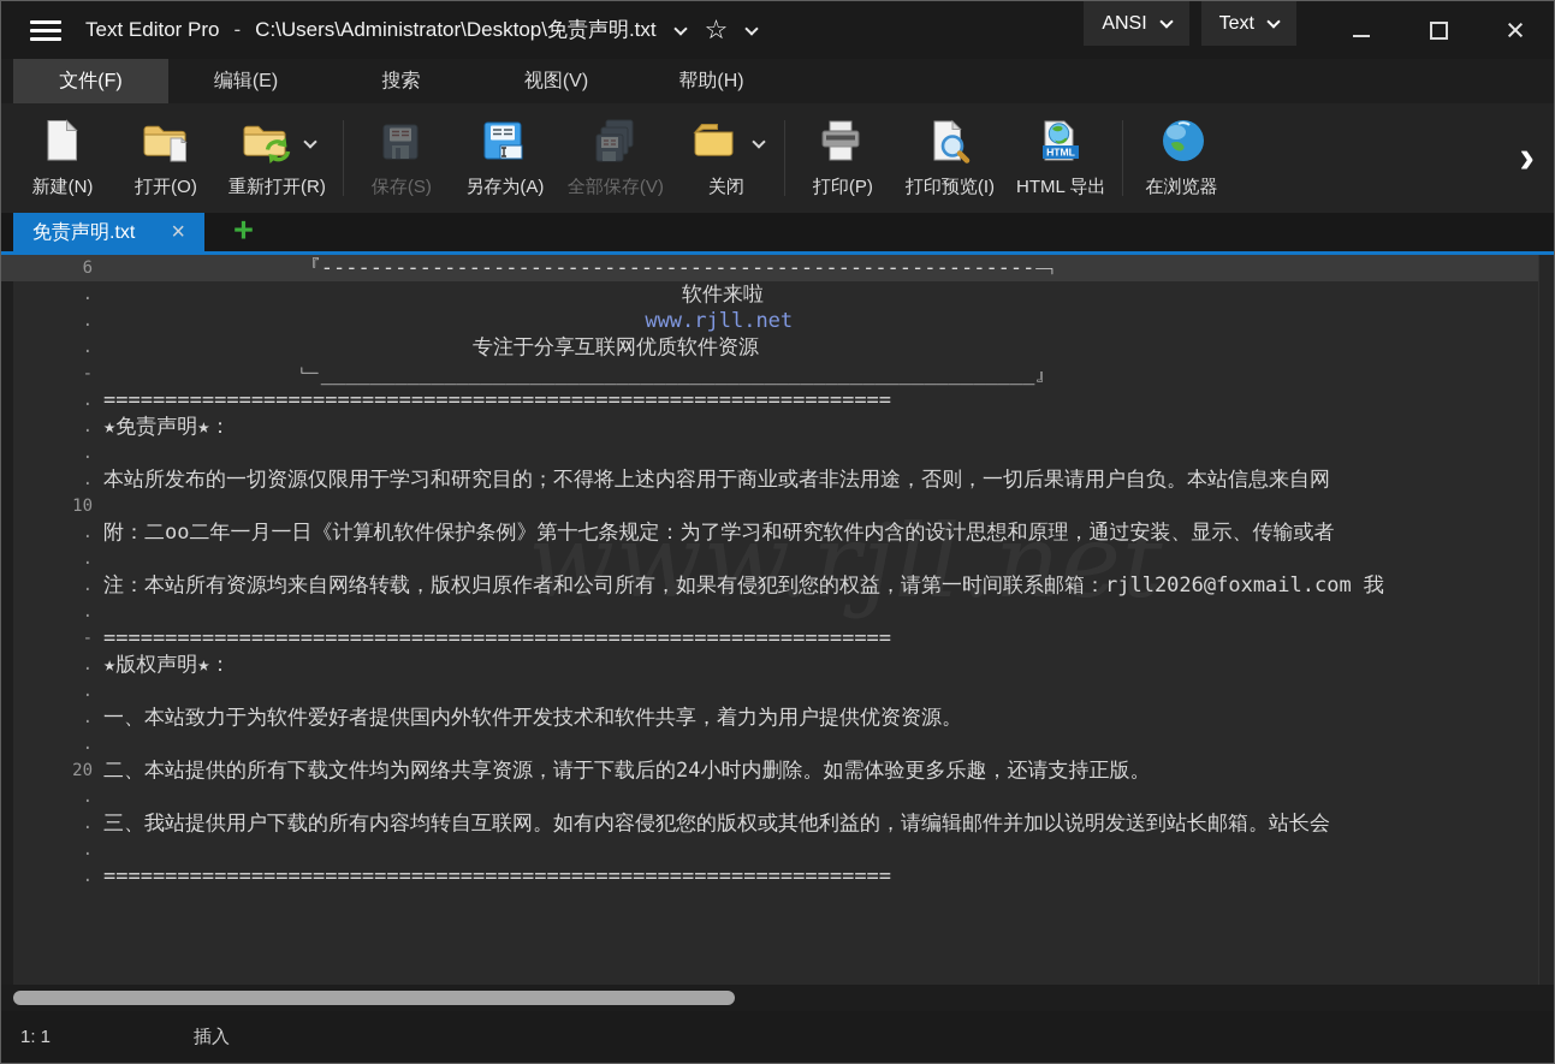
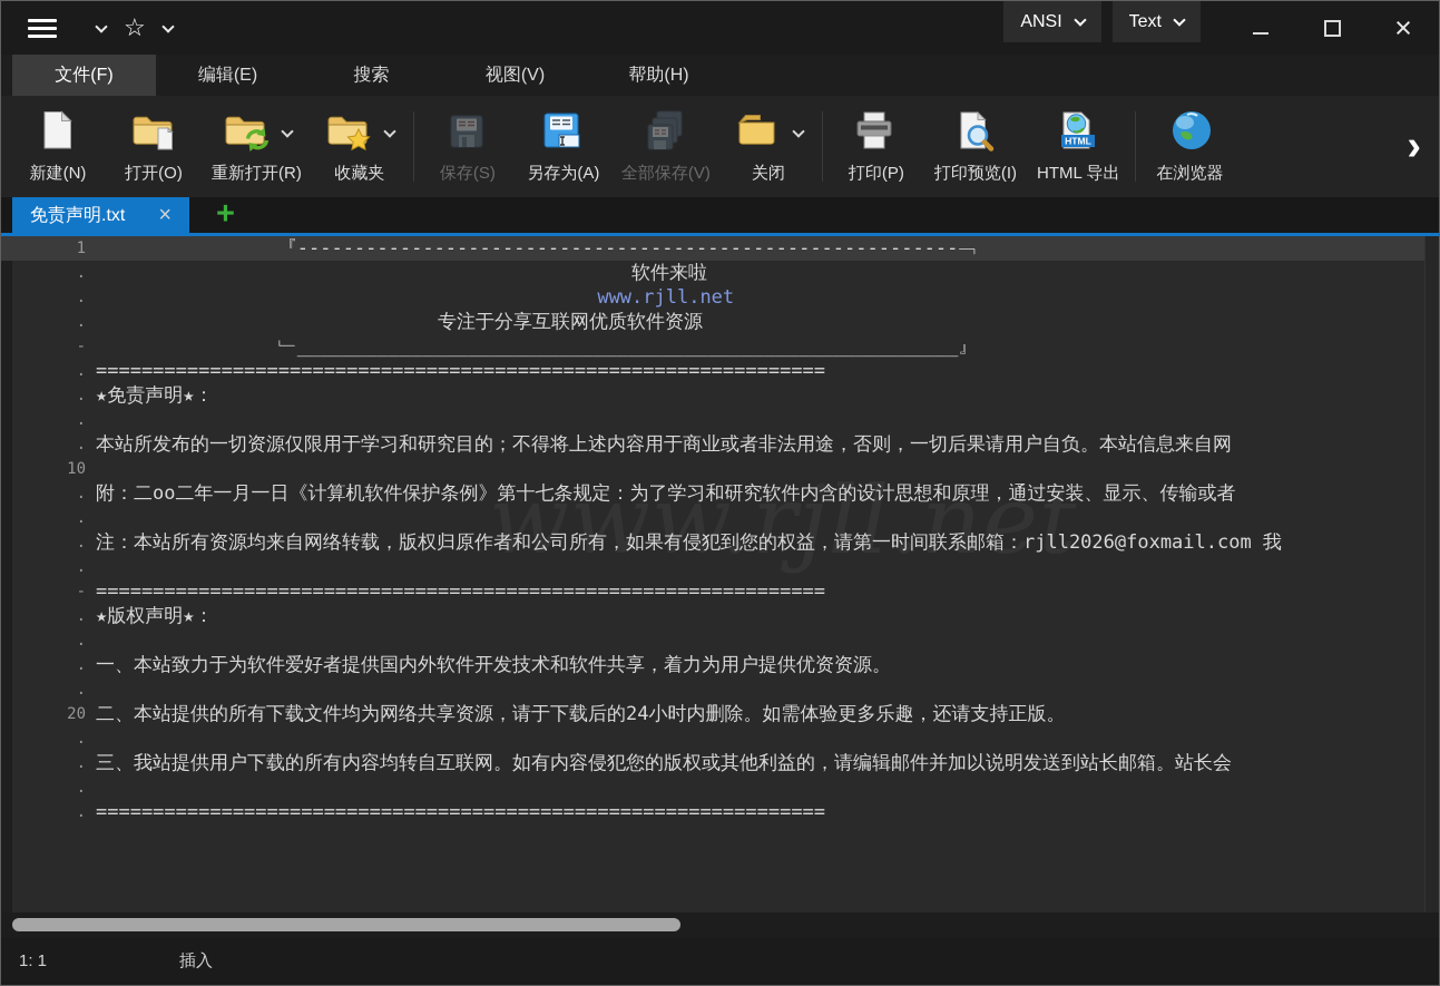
- Text Editor Pro - C:\Users\Administrator\Desktop\免责声明.txt
  ☆
  ANSI
  Text
  ×
  文件(F)
  编辑(E)
  搜索
  视图(V)
  帮助(H)
  新建(N)
  打开(O)
  重新打开(R)
+ 收藏夹
  保存(S)
  另存为(A)
  全部保存(V)
  关闭
  打印(P)
  打印预览(I)
  HTML
  HTML 导出
  在浏览器
  ›
  免责声明.txt
  ×
  +
  www.rjll.net
- 6
+ 1
  『----------------------------------------------------------﹁
  .
  软件来啦
  .
  www.rjll.net
  .
  专注于分享互联网优质软件资源
  -
  ﹂__________________________________________________________』
  .
  ================================================================
  .
  ★免责声明★：
  .
  .
  本站所发布的一切资源仅限用于学习和研究目的；不得将上述内容用于商业或者非法用途，否则，一切后果请用户自负。本站信息来自网
  10
  .
  附：二oo二年一月一日《计算机软件保护条例》第十七条规定：为了学习和研究软件内含的设计思想和原理，通过安装、显示、传输或者
  .
  .
  注：本站所有资源均来自网络转载，版权归原作者和公司所有，如果有侵犯到您的权益，请第一时间联系邮箱：rjll2026@foxmail.com 我
  .
  -
  ================================================================
  .
  ★版权声明★：
  .
  .
  一、本站致力于为软件爱好者提供国内外软件开发技术和软件共享，着力为用户提供优资资源。
  .
  20
  二、本站提供的所有下载文件均为网络共享资源，请于下载后的24小时内删除。如需体验更多乐趣，还请支持正版。
  .
  .
  三、我站提供用户下载的所有内容均转自互联网。如有内容侵犯您的版权或其他利益的，请编辑邮件并加以说明发送到站长邮箱。站长会
  .
  .
  ================================================================
  1: 1
  插入
